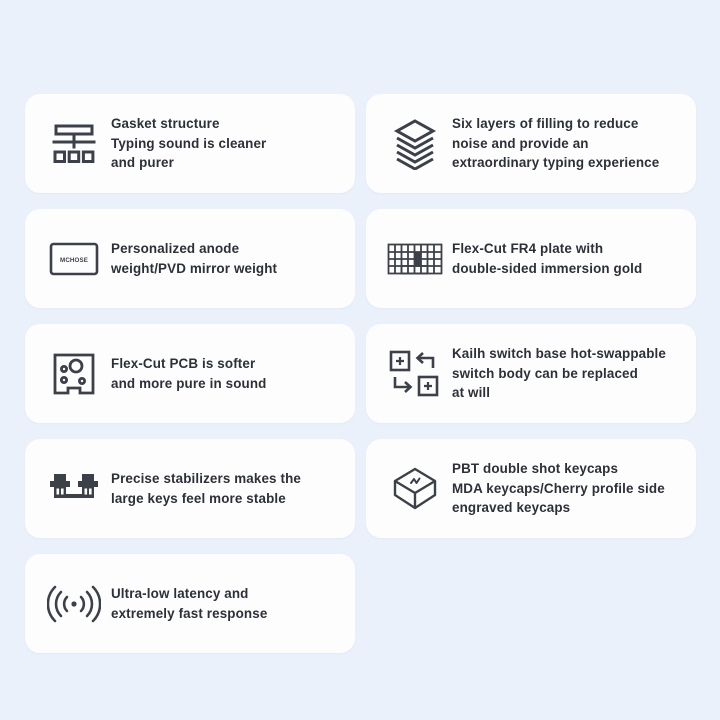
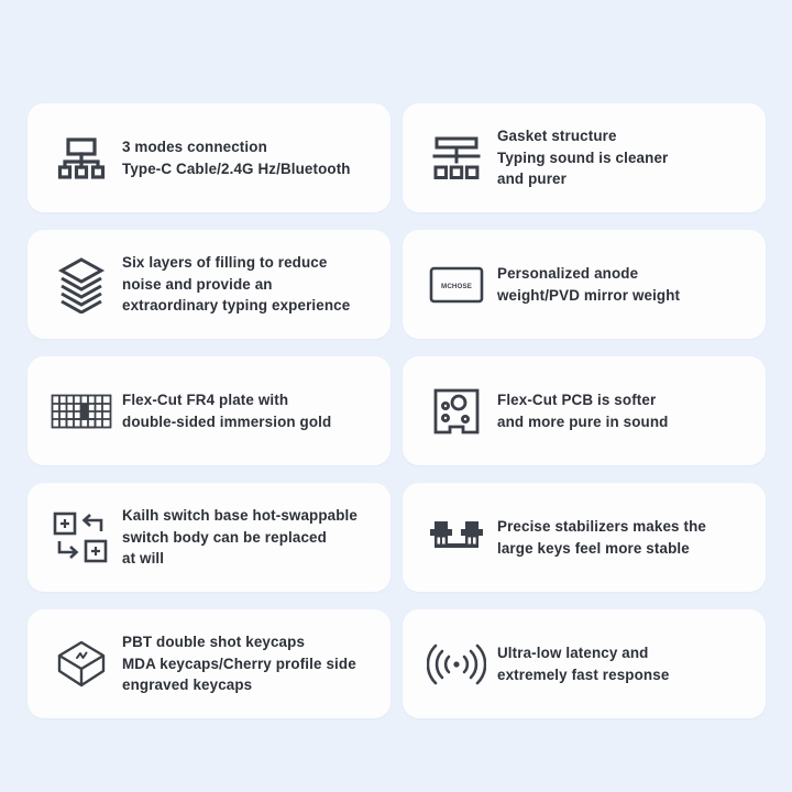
+ 3 modes connection
+ Type-C Cable/2.4G Hz/Bluetooth
  Gasket structure
  Typing sound is cleaner
  and purer
  Six layers of filling to reduce
  noise and provide an
  extraordinary typing experience
  Personalized anode
  weight/PVD mirror weight
  Flex-Cut FR4 plate with
  double-sided immersion gold
  Flex-Cut PCB is softer
  and more pure in sound
  Kailh switch base hot-swappable
  switch body can be replaced
  at will
  Precise stabilizers makes the
  large keys feel more stable
  PBT double shot keycaps
  MDA keycaps/Cherry profile side
  engraved keycaps
  Ultra-low latency and
  extremely fast response
